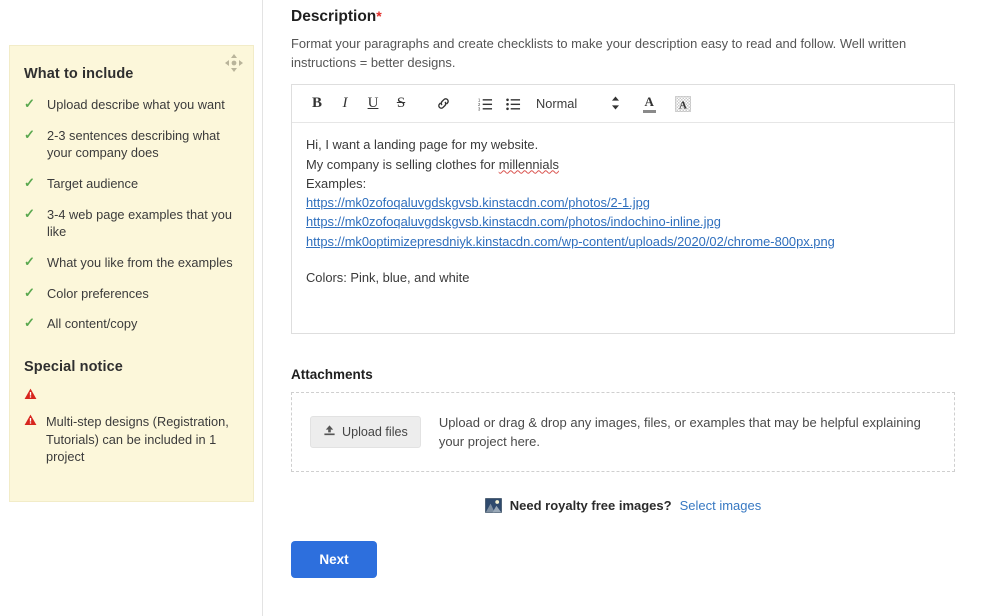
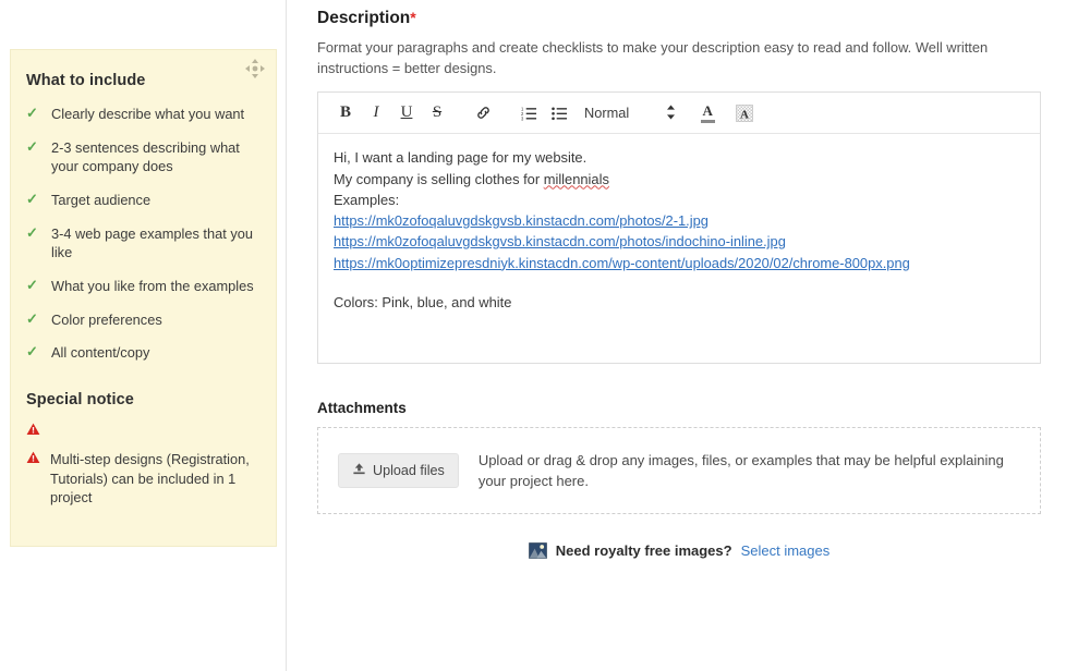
  What to include
  ✓
- Upload describe what you want
+ Clearly describe what you want
  ✓
  2-3 sentences describing what your company does
  ✓
  Target audience
  ✓
  3-4 web page examples that you like
  ✓
  What you like from the examples
  ✓
  Color preferences
  ✓
  All content/copy
  Special notice
  Multi-step designs (Registration, Tutorials) can be included in 1 project
  Description*
  Format your paragraphs and create checklists to make your description easy to read and follow. Well written instructions = better designs.
  B
  I
  U
  S
  Normal
  A
  A
  Hi, I want a landing page for my website.
  My company is selling clothes for millennials
  Examples:
  https://mk0zofoqaluvgdskgvsb.kinstacdn.com/photos/2-1.jpg
  https://mk0zofoqaluvgdskgvsb.kinstacdn.com/photos/indochino-inline.jpg
  https://mk0optimizepresdniyk.kinstacdn.com/wp-content/uploads/2020/02/chrome-800px.png
  Colors: Pink, blue, and white
  Attachments
  Upload files
  Upload or drag & drop any images, files, or examples that may be helpful explaining your project here.
  Need royalty free images?
  Select images
- Next
